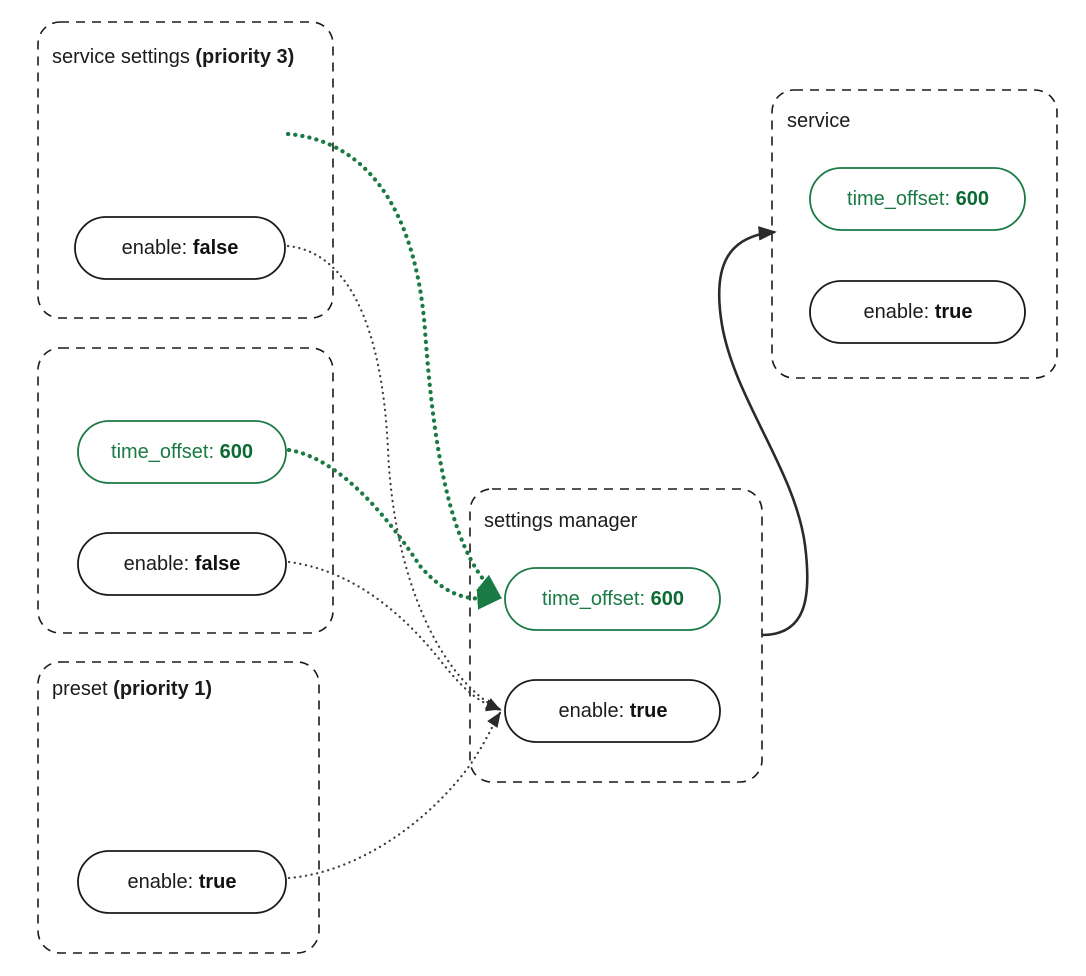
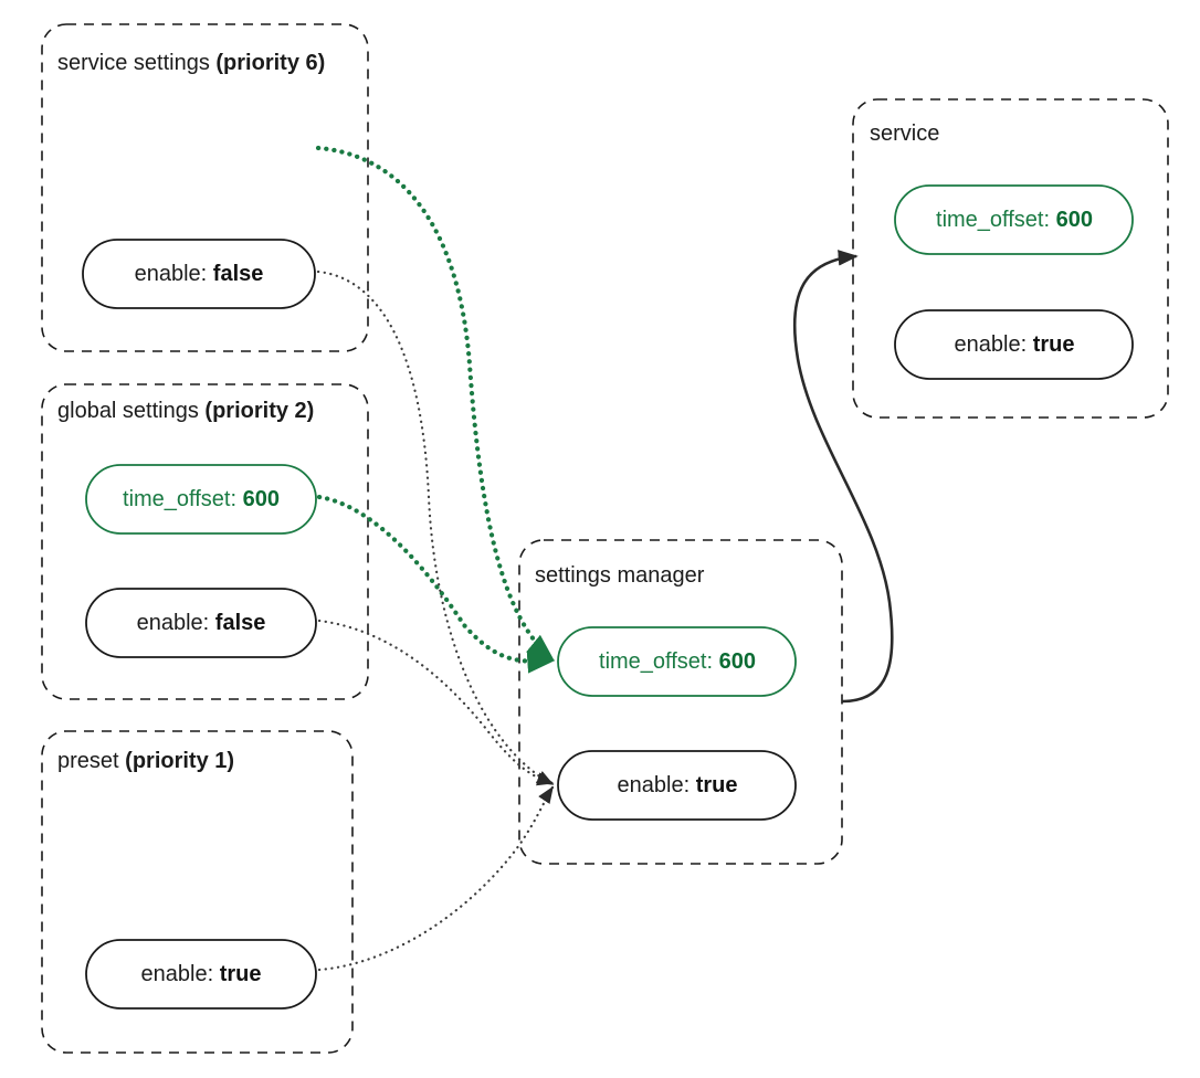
- service settings (priority 3)
+ service settings (priority 6)
  enable: false
+ global settings (priority 2)
  time_offset: 600
  enable: false
  preset (priority 1)
  enable: true
  settings manager
  time_offset: 600
  enable: true
  service
  time_offset: 600
  enable: true
